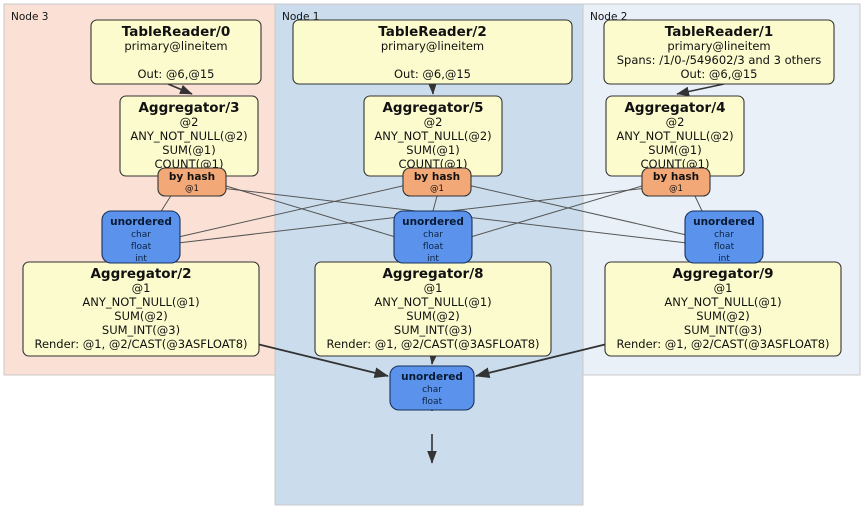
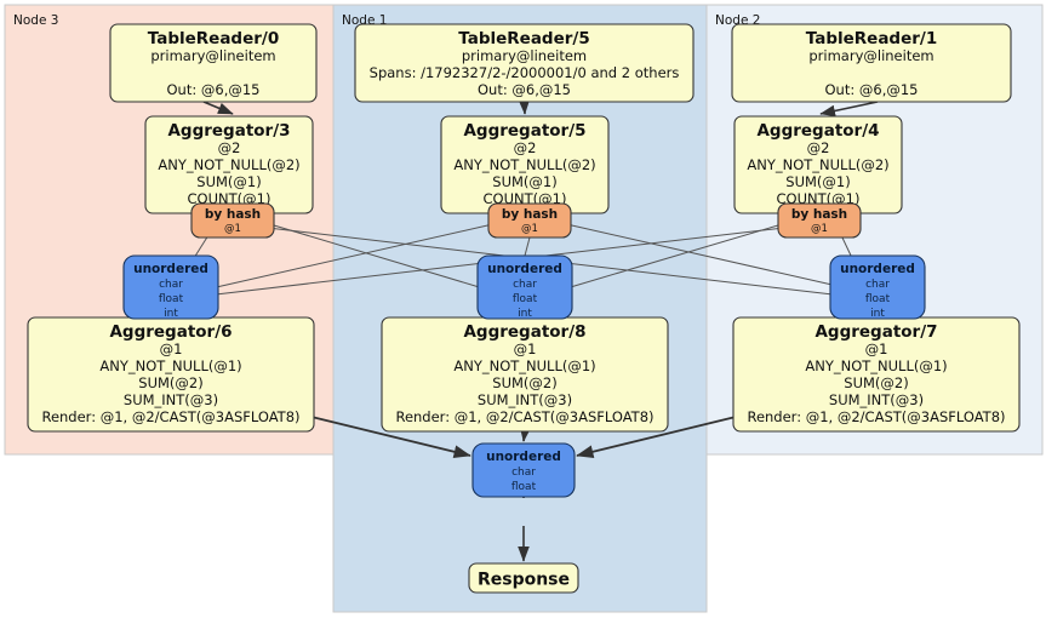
  Node 3
  Node 1
  Node 2
  TableReader/0
  primary@lineitem
  Out: @6,@15
- TableReader/2
+ TableReader/5
  primary@lineitem
+ Spans: /1792327/2-/2000001/0 and 2 others
  Out: @6,@15
  TableReader/1
  primary@lineitem
- Spans: /1/0-/549602/3 and 3 others
  Out: @6,@15
  Aggregator/3
  @2
  ANY_NOT_NULL(@2)
  SUM(@1)
  COUNT(@1)
  Aggregator/5
  @2
  ANY_NOT_NULL(@2)
  SUM(@1)
  COUNT(@1)
  Aggregator/4
  @2
  ANY_NOT_NULL(@2)
  SUM(@1)
  COUNT(@1)
- Aggregator/2
+ Aggregator/6
  @1
  ANY_NOT_NULL(@1)
  SUM(@2)
  SUM_INT(@3)
  Render: @1, @2/CAST(@3ASFLOAT8)
  Aggregator/8
  @1
  ANY_NOT_NULL(@1)
  SUM(@2)
  SUM_INT(@3)
  Render: @1, @2/CAST(@3ASFLOAT8)
- Aggregator/9
+ Aggregator/7
  @1
  ANY_NOT_NULL(@1)
  SUM(@2)
  SUM_INT(@3)
  Render: @1, @2/CAST(@3ASFLOAT8)
+ Response
  by hash
  @1
  by hash
  @1
  by hash
  @1
  unordered
  char
  float
  int
  unordered
  char
  float
  int
  unordered
  char
  float
  int
  unordered
  char
  float
